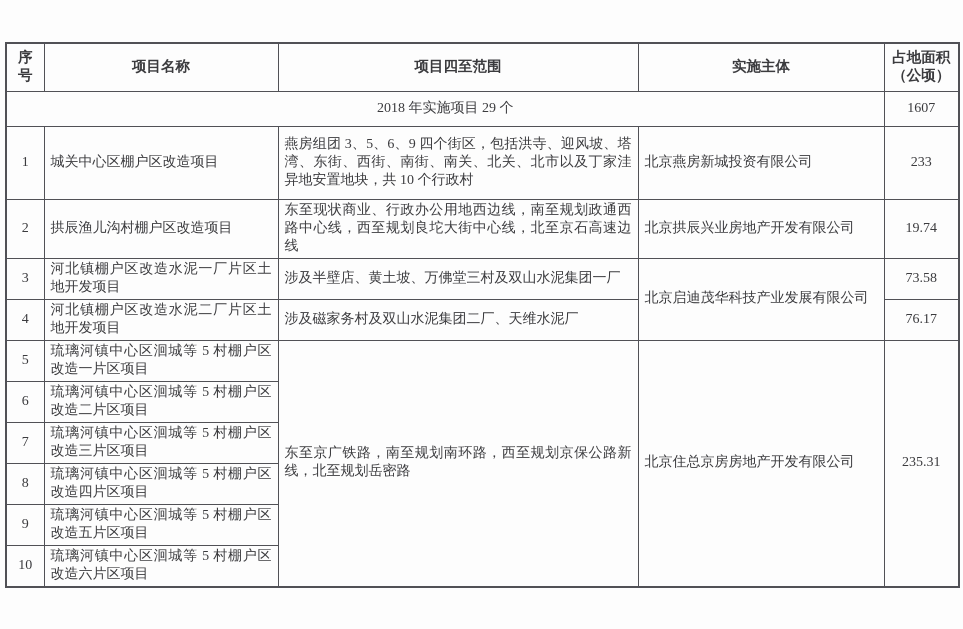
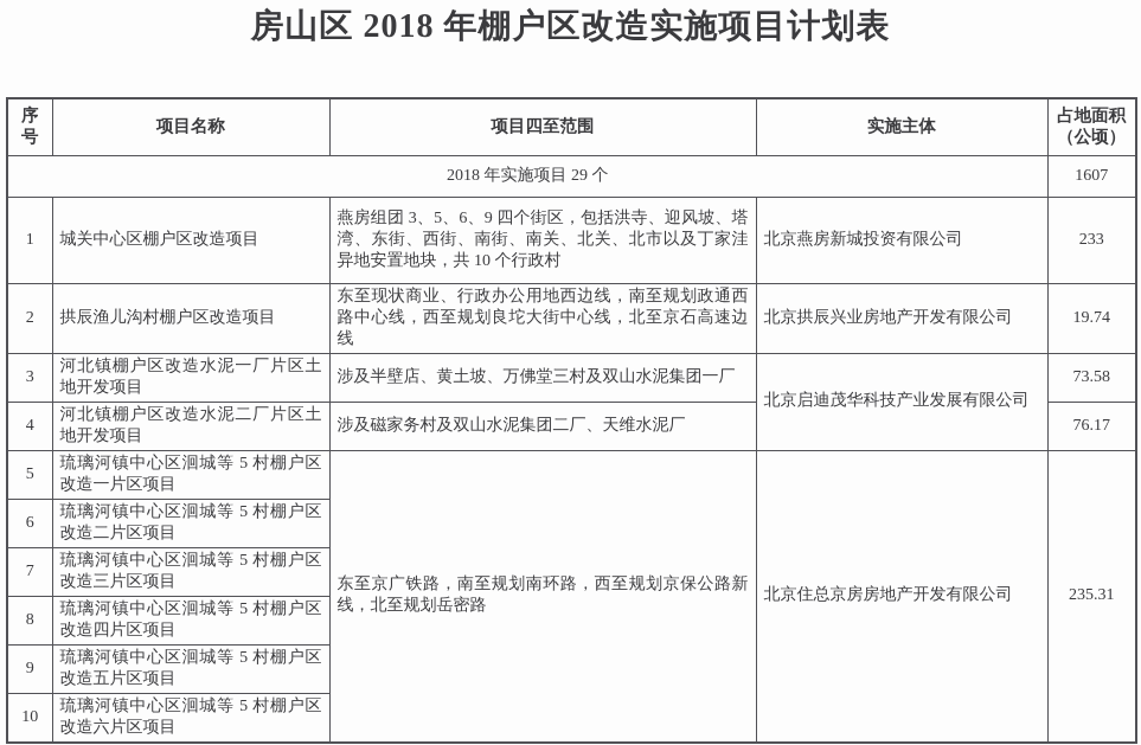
+ 房山区 2018 年棚户区改造实施项目计划表
  序号	项目名称	项目四至范围	实施主体	占地面积（公顷）
  2018 年实施项目 29 个	1607
  1	城关中心区棚户区改造项目	燕房组团 3、5、6、9 四个街区，包括洪寺、迎风坡、塔湾、东街、西街、南街、南关、北关、北市以及丁家洼异地安置地块，共 10 个行政村	北京燕房新城投资有限公司	233
  2	拱辰渔儿沟村棚户区改造项目	东至现状商业、行政办公用地西边线，南至规划政通西路中心线，西至规划良坨大街中心线，北至京石高速边线	北京拱辰兴业房地产开发有限公司	19.74
  3	河北镇棚户区改造水泥一厂片区土地开发项目	涉及半壁店、黄土坡、万佛堂三村及双山水泥集团一厂	北京启迪茂华科技产业发展有限公司	73.58
  4	河北镇棚户区改造水泥二厂片区土地开发项目	涉及磁家务村及双山水泥集团二厂、天维水泥厂	76.17
  5	琉璃河镇中心区洄城等 5 村棚户区改造一片区项目	东至京广铁路，南至规划南环路，西至规划京保公路新线，北至规划岳密路	北京住总京房房地产开发有限公司	235.31
  6	琉璃河镇中心区洄城等 5 村棚户区改造二片区项目
  7	琉璃河镇中心区洄城等 5 村棚户区改造三片区项目
  8	琉璃河镇中心区洄城等 5 村棚户区改造四片区项目
  9	琉璃河镇中心区洄城等 5 村棚户区改造五片区项目
  10	琉璃河镇中心区洄城等 5 村棚户区改造六片区项目
